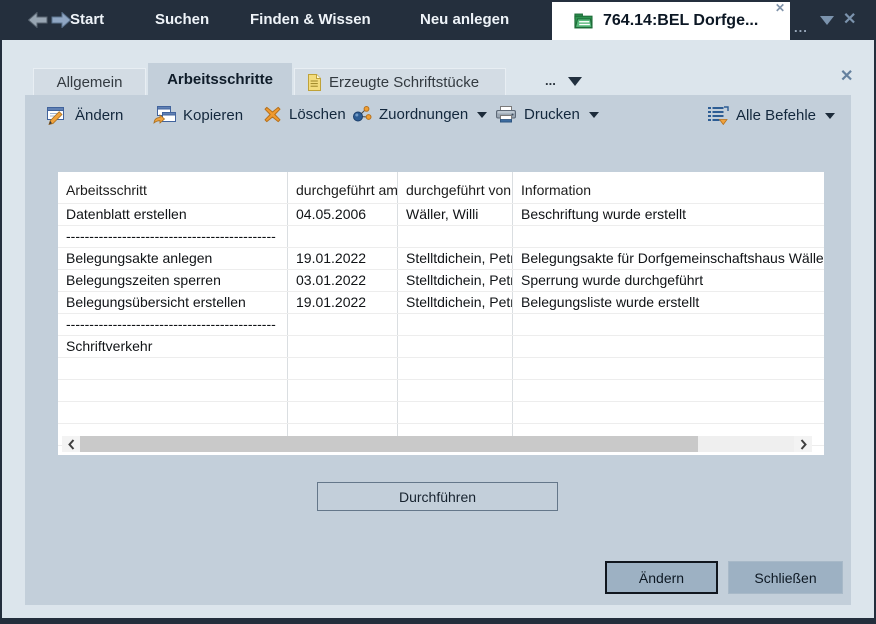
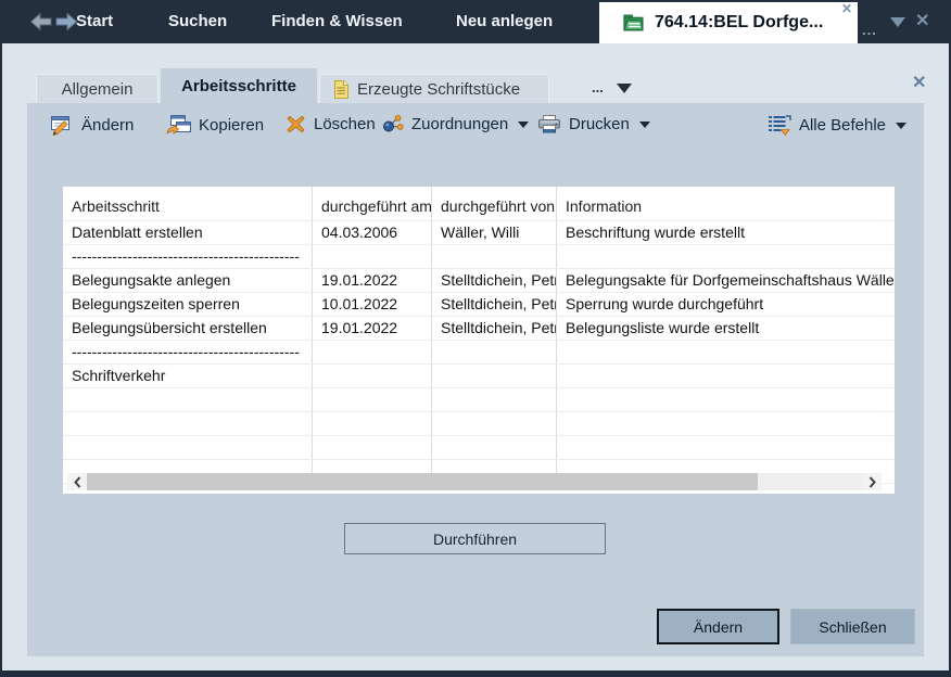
  Start
  Suchen
  Finden & Wissen
  Neu anlegen
  764.14:BEL Dorfge...
  ✕
  ...
  ✕
  Allgemein
  Arbeitsschritte
  Erzeugte Schriftstücke
  ...
  ✕
  Ändern
  Kopieren
  Löschen
  Zuordnungen
  Drucken
  Alle Befehle
  Arbeitsschritt
  durchgeführt am
  durchgeführt von
  Information
  Datenblatt erstellen
- 04.05.2006
+ 04.03.2006
  Wäller, Willi
  Beschriftung wurde erstellt
  ---------------------------------------------
  Belegungsakte anlegen
  19.01.2022
  Stelltdichein, Petr
  Belegungsakte für Dorfgemeinschaftshaus Wälle
  Belegungszeiten sperren
- 03.01.2022
+ 10.01.2022
  Stelltdichein, Petr
  Sperrung wurde durchgeführt
  Belegungsübersicht erstellen
  19.01.2022
  Stelltdichein, Petr
  Belegungsliste wurde erstellt
  ---------------------------------------------
  Schriftverkehr
  Durchführen
  Ändern
  Schließen
